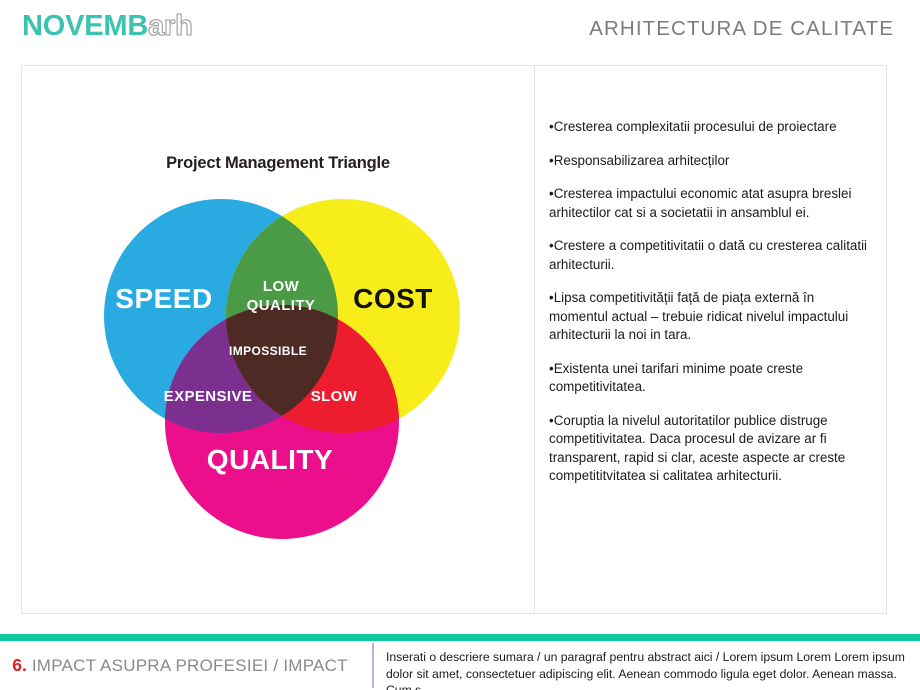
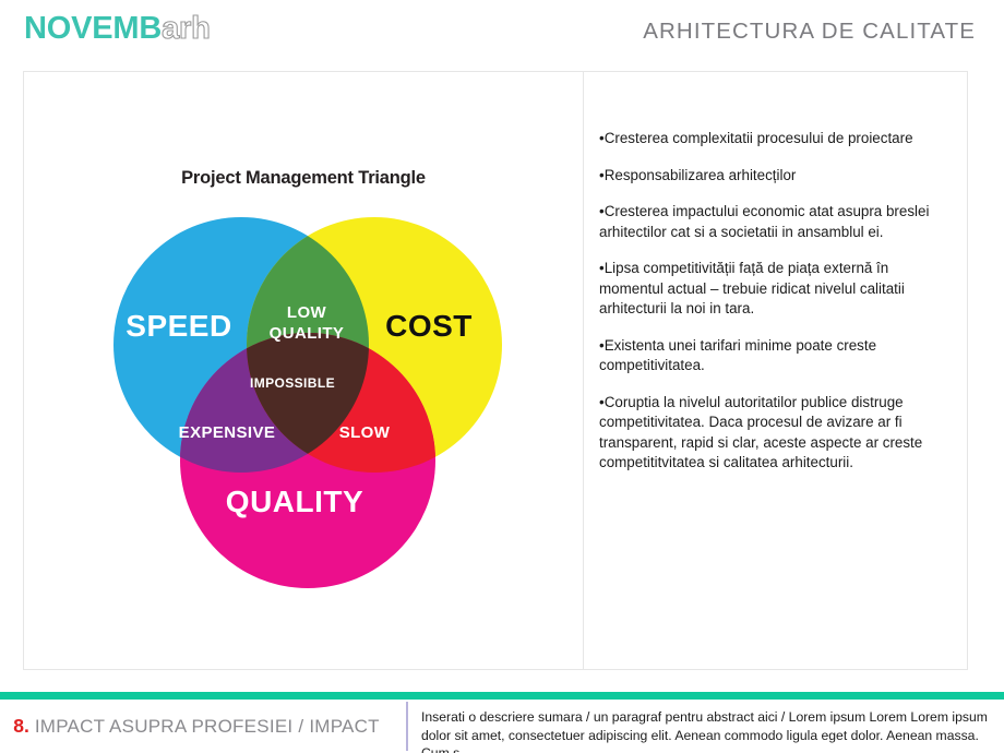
  NOVEMBarh
  ARHITECTURA DE CALITATE
  Project Management Triangle
  SPEED
  COST
  QUALITY
  LOW
  QUALITY
  EXPENSIVE
  SLOW
  IMPOSSIBLE
  •Cresterea complexitatii procesului de proiectare
  •Responsabilizarea arhitecților
  •Cresterea impactului economic atat asupra breslei arhitectilor cat si a societatii in ansamblul ei.
- •Crestere a competitivitatii o dată cu cresterea calitatii arhitecturii.
- •Lipsa competitivității față de piața externă în momentul actual – trebuie ridicat nivelul impactului arhitecturii la noi in tara.
+ •Lipsa competitivității față de piața externă în momentul actual – trebuie ridicat nivelul calitatii arhitecturii la noi in tara.
  •Existenta unei tarifari minime poate creste competitivitatea.
  •Coruptia la nivelul autoritatilor publice distruge competitivitatea. Daca procesul de avizare ar fi transparent, rapid si clar, aceste aspecte ar creste competititvitatea si calitatea arhitecturii.
- 6.
+ 8.
  IMPACT ASUPRA PROFESIEI / IMPACT
  Inserati o descriere sumara / un paragraf pentru abstract aici / Lorem ipsum Lorem Lorem ipsum dolor sit amet, consectetuer adipiscing elit. Aenean commodo ligula eget dolor. Aenean massa.
